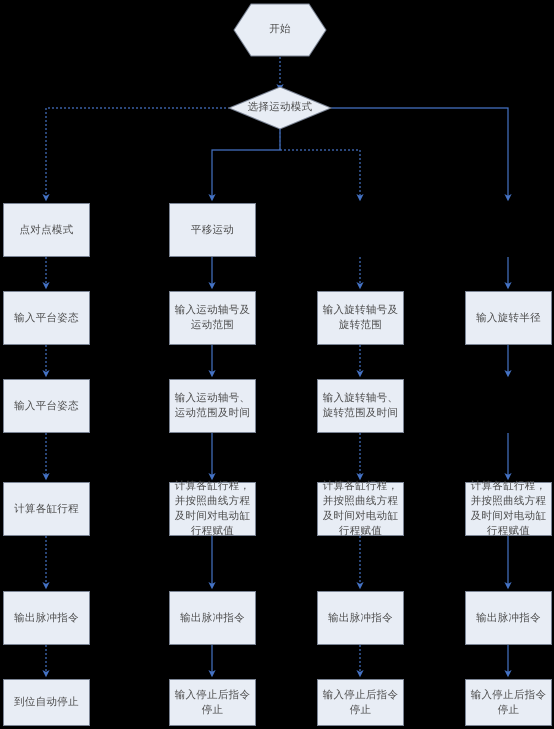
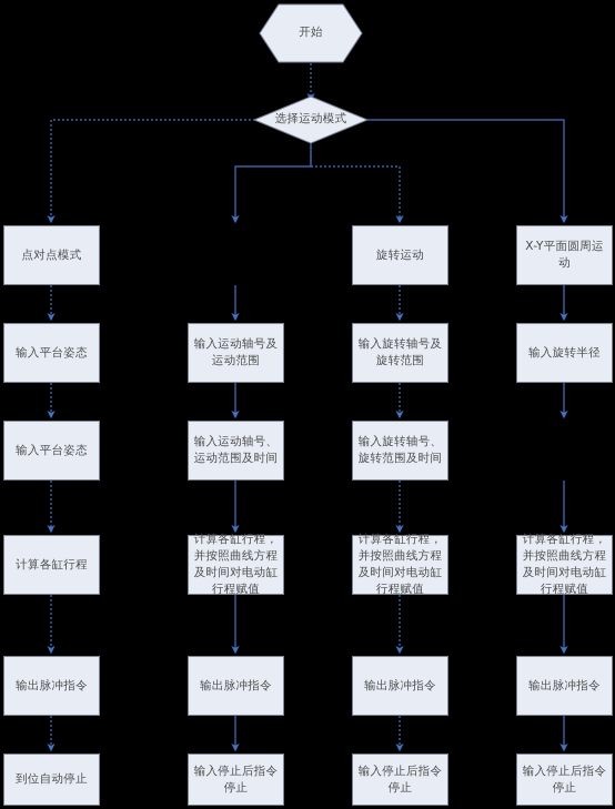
  开始
  选择运动模式
  点对点模式
  输入平台姿态
  输入平台姿态
  计算各缸行程
  输出脉冲指令
  到位自动停止
- 平移运动
  输入运动轴号及运动范围
  输入运动轴号、运动范围及时间
  计算各缸行程，并按照曲线方程及时间对电动缸行程赋值
  输出脉冲指令
  输入停止后指令停止
+ 旋转运动
  输入旋转轴号及旋转范围
  输入旋转轴号、旋转范围及时间
  计算各缸行程，并按照曲线方程及时间对电动缸行程赋值
  输出脉冲指令
  输入停止后指令停止
+ X-Y平面圆周运动
  输入旋转半径
  计算各缸行程，并按照曲线方程及时间对电动缸行程赋值
  输出脉冲指令
  输入停止后指令停止
